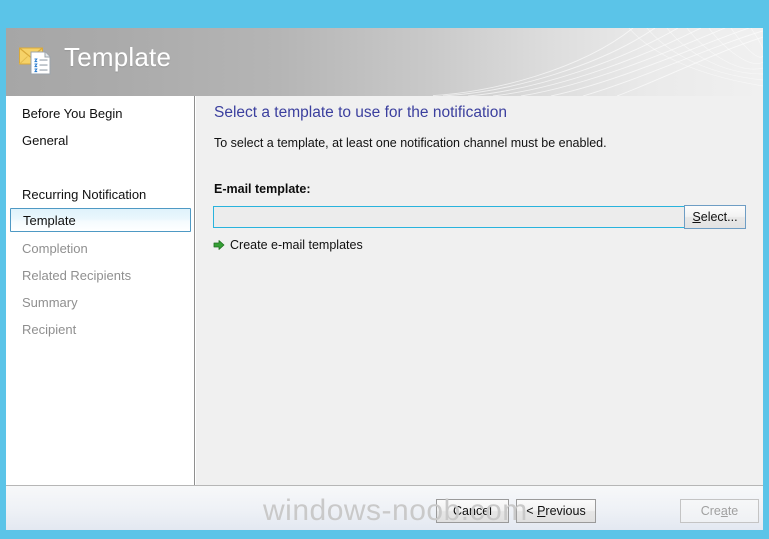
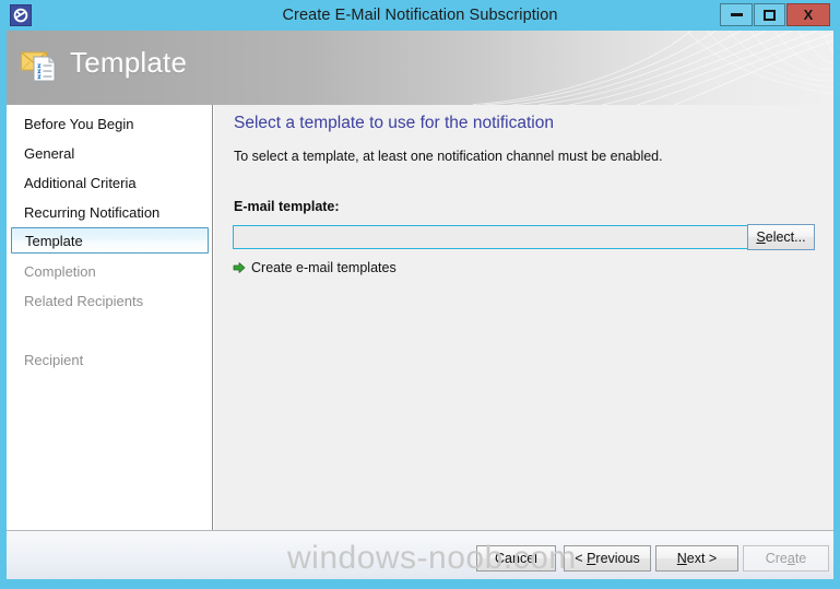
+ Create E-Mail Notification Subscription
+ X
  Template
  Before You Begin
  General
+ Additional Criteria
  Recurring Notification
  Template
  Completion
  Related Recipients
- Summary
  Recipient
  Select a template to use for the notification
  To select a template, at least one notification channel must be enabled.
  E-mail template:
  Select...
  Create e-mail templates
  Cancel
  < Previous
+ Next >
  Create
  windows-noob.com
